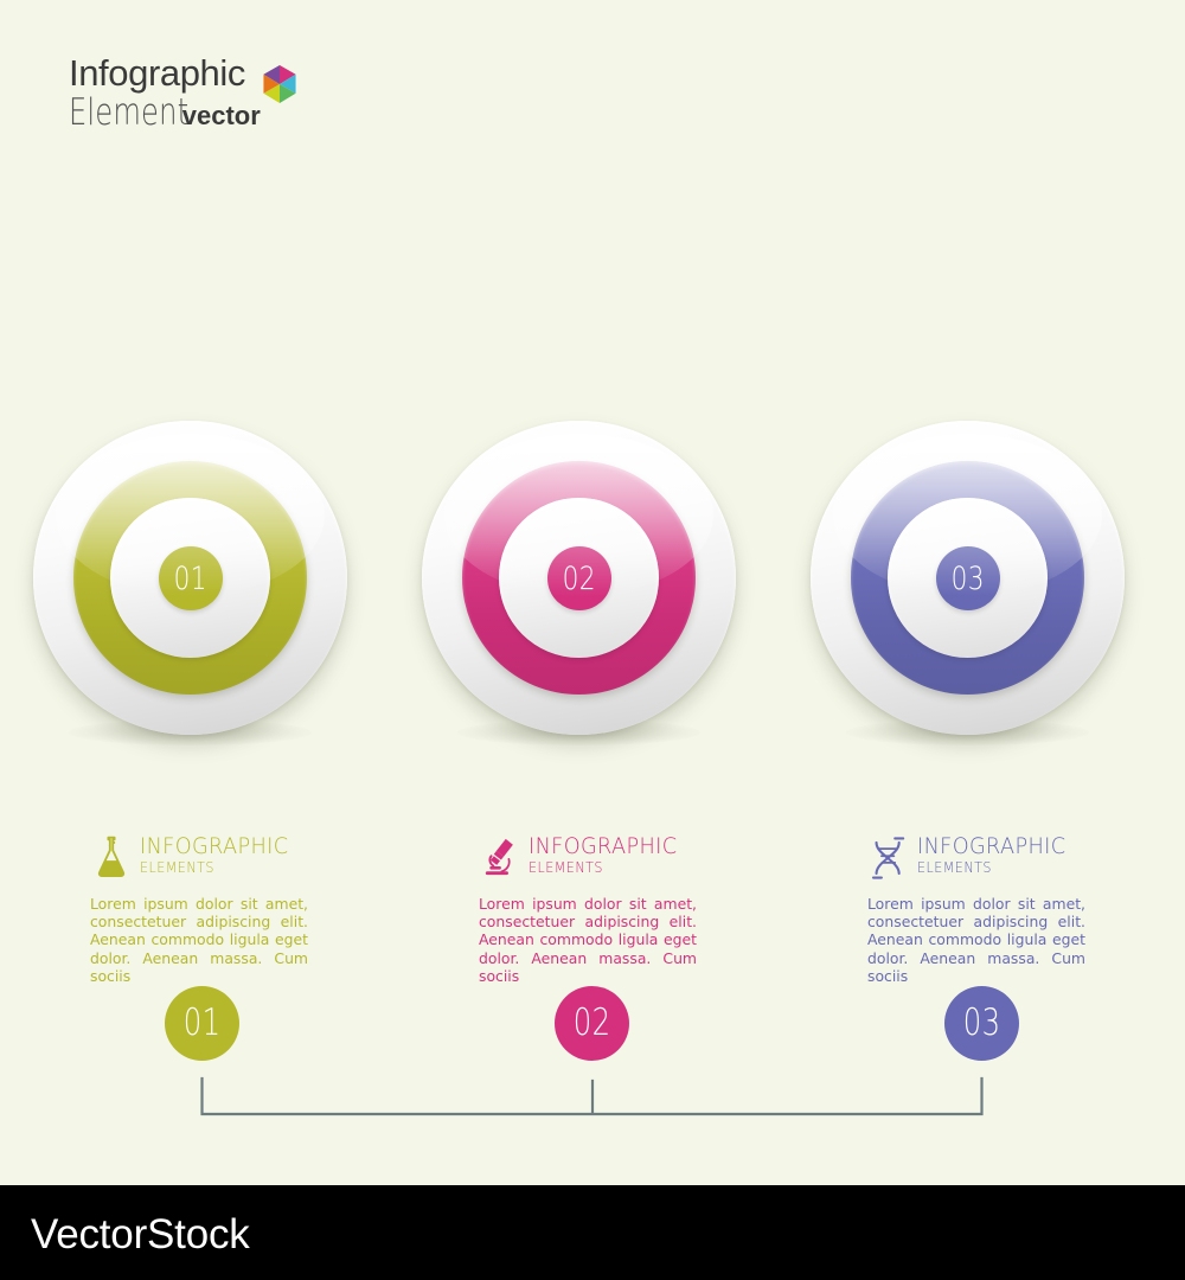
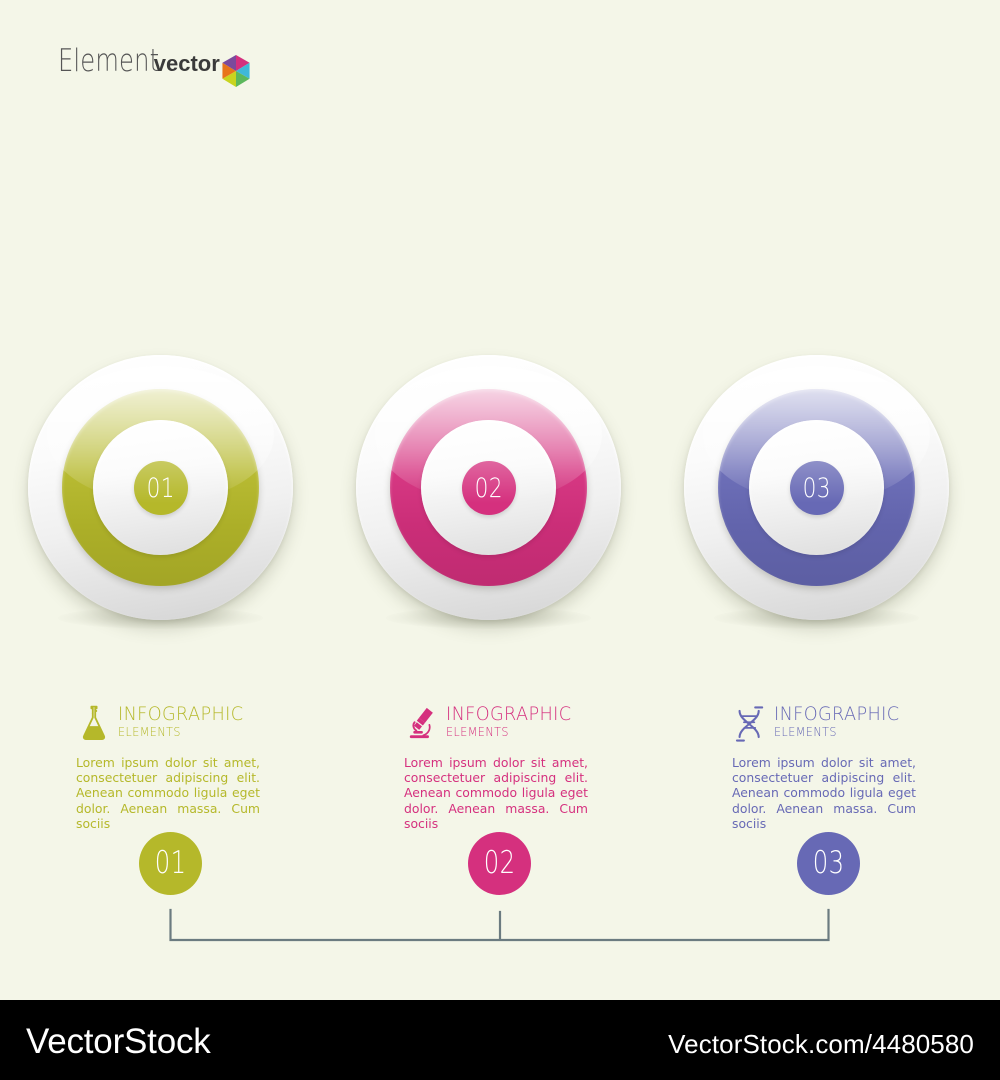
- Infographic
  Elementvector
  INFOGRAPHIC
  ELEMENTS
  Lorem ipsum dolor sit amet, consectetuer adipiscing elit. Aenean commodo ligula eget dolor. Aenean massa. Cum sociis
  INFOGRAPHIC
  ELEMENTS
  Lorem ipsum dolor sit amet, consectetuer adipiscing elit. Aenean commodo ligula eget dolor. Aenean massa. Cum sociis
  INFOGRAPHIC
  ELEMENTS
  Lorem ipsum dolor sit amet, consectetuer adipiscing elit. Aenean commodo ligula eget dolor. Aenean massa. Cum sociis
  01
  02
  03
  VectorStock
+ VectorStock.com/4480580
